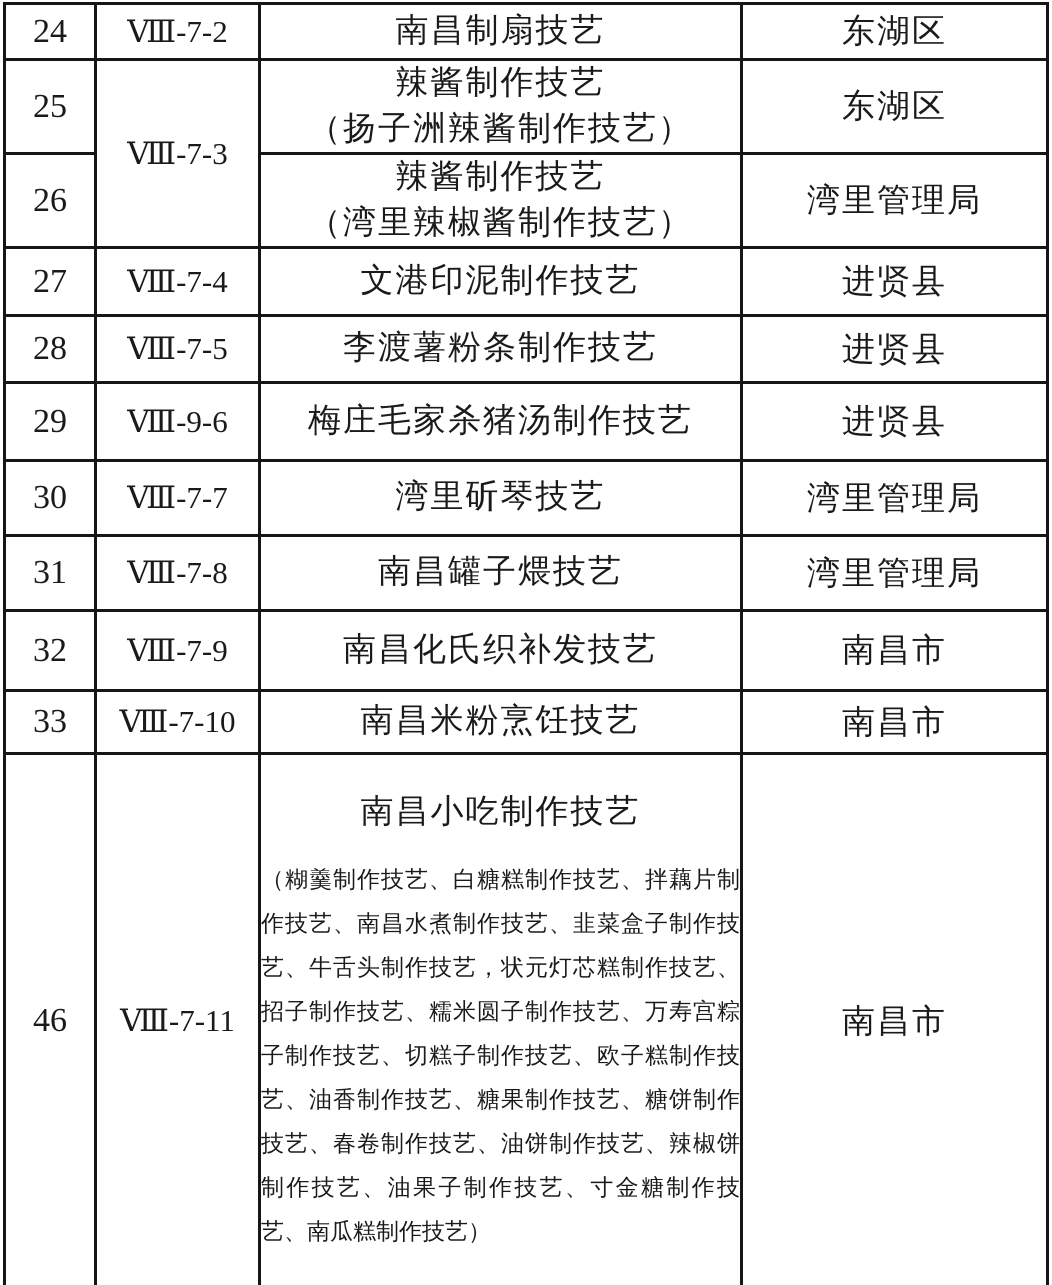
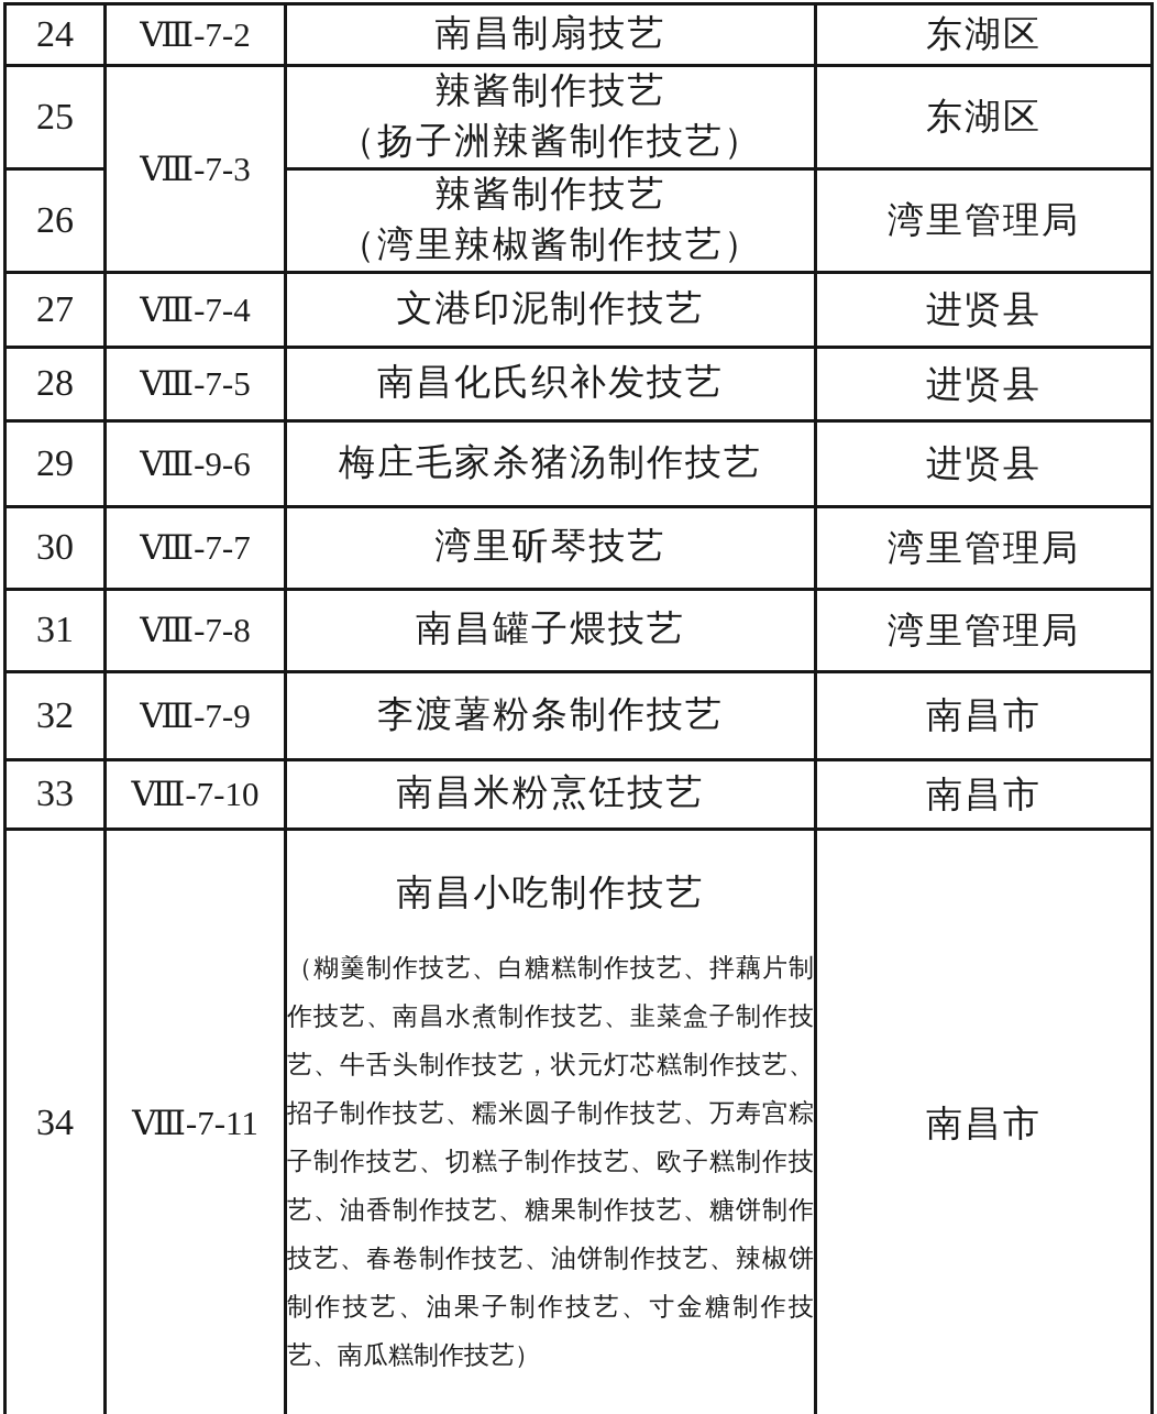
  24	Ⅷ-7-2	南昌制扇技艺	东湖区
  25	Ⅷ-7-3	辣酱制作技艺 （扬子洲辣酱制作技艺）	东湖区
  26	辣酱制作技艺 （湾里辣椒酱制作技艺）	湾里管理局
  27	Ⅷ-7-4	文港印泥制作技艺	进贤县
- 28	Ⅷ-7-5	李渡薯粉条制作技艺	进贤县
+ 28	Ⅷ-7-5	南昌化氏织补发技艺	进贤县
  29	Ⅷ-9-6	梅庄毛家杀猪汤制作技艺	进贤县
  30	Ⅷ-7-7	湾里斫琴技艺	湾里管理局
  31	Ⅷ-7-8	南昌罐子煨技艺	湾里管理局
- 32	Ⅷ-7-9	南昌化氏织补发技艺	南昌市
+ 32	Ⅷ-7-9	李渡薯粉条制作技艺	南昌市
  33	Ⅷ-7-10	南昌米粉烹饪技艺	南昌市
- 46	Ⅷ-7-11	南昌小吃制作技艺 （糊羹制作技艺、白糖糕制作技艺、拌藕片制作技艺、南昌水煮制作技艺、韭菜盒子制作技艺、牛舌头制作技艺，状元灯芯糕制作技艺、招子制作技艺、糯米圆子制作技艺、万寿宫粽子制作技艺、切糕子制作技艺、欧子糕制作技艺、油香制作技艺、糖果制作技艺、糖饼制作技艺、春卷制作技艺、油饼制作技艺、辣椒饼制作技艺、油果子制作技艺、寸金糖制作技艺、南瓜糕制作技艺）	南昌市
+ 34	Ⅷ-7-11	南昌小吃制作技艺 （糊羹制作技艺、白糖糕制作技艺、拌藕片制作技艺、南昌水煮制作技艺、韭菜盒子制作技艺、牛舌头制作技艺，状元灯芯糕制作技艺、招子制作技艺、糯米圆子制作技艺、万寿宫粽子制作技艺、切糕子制作技艺、欧子糕制作技艺、油香制作技艺、糖果制作技艺、糖饼制作技艺、春卷制作技艺、油饼制作技艺、辣椒饼制作技艺、油果子制作技艺、寸金糖制作技艺、南瓜糕制作技艺）	南昌市
